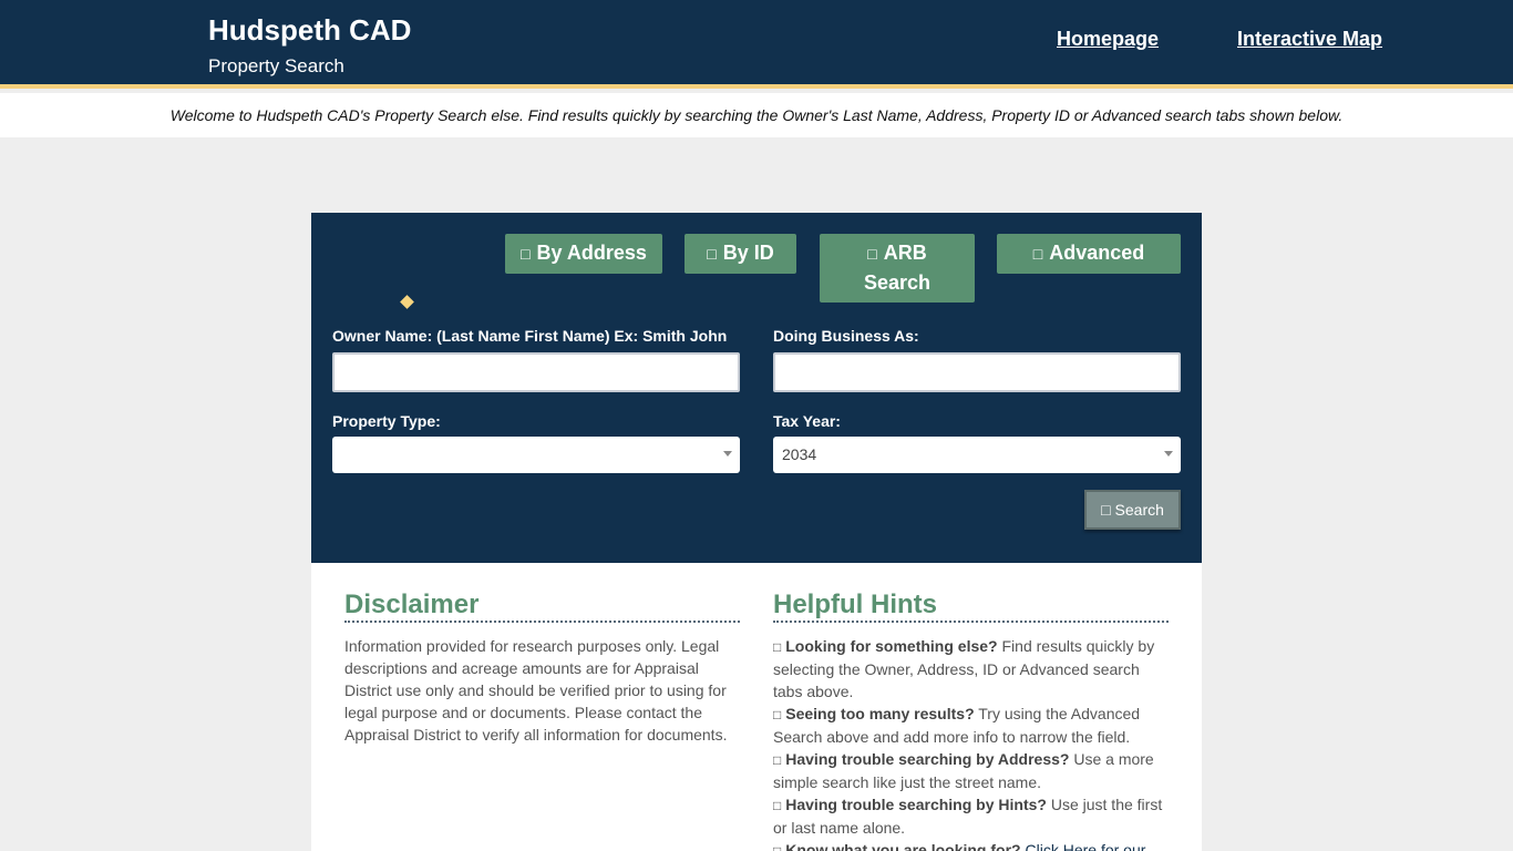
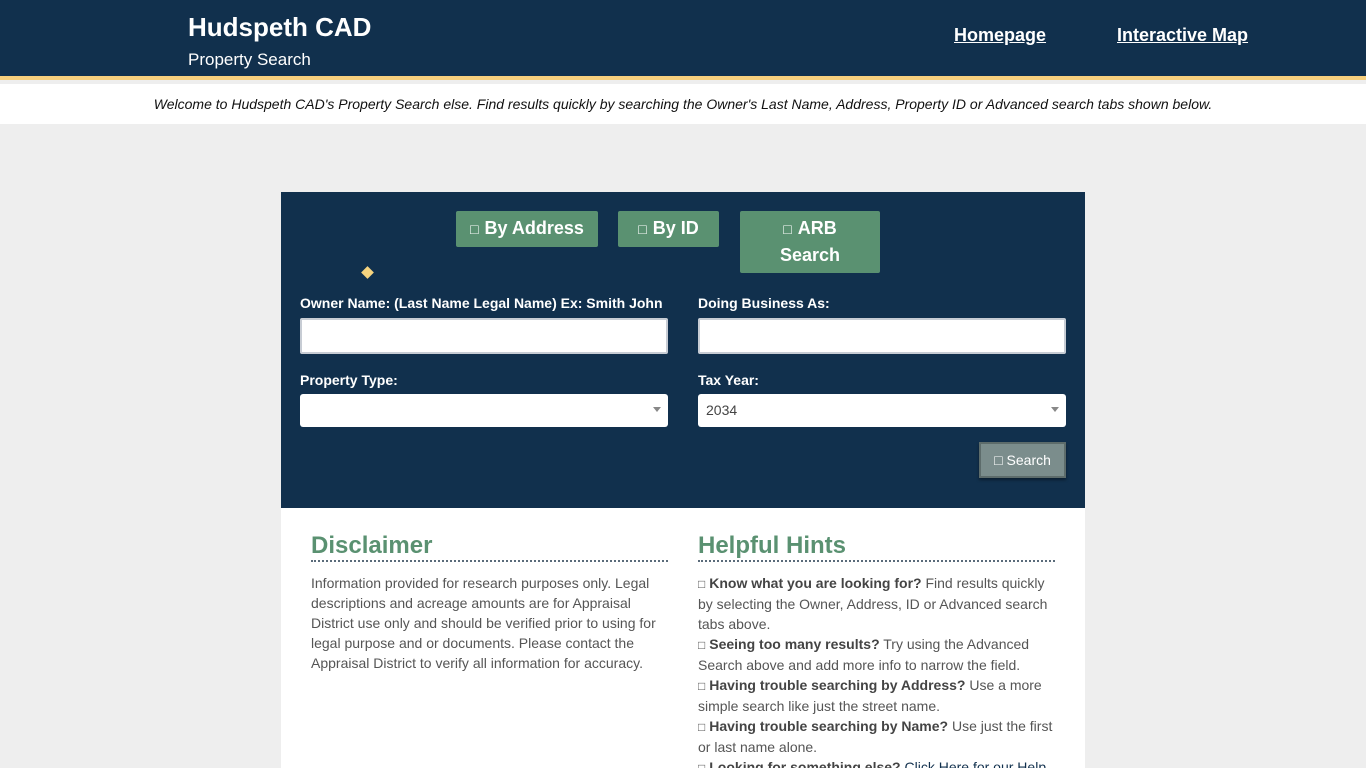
  Hudspeth CAD
  Property Search
  Homepage
  Interactive Map
  Welcome to Hudspeth CAD's Property Search else. Find results quickly by searching the Owner's Last Name, Address, Property ID or Advanced search tabs shown below.
  □ By Address
  □ By ID
  □ ARB
  Search
- □ Advanced
- Owner Name: (Last Name First Name) Ex: Smith John
+ Owner Name: (Last Name Legal Name) Ex: Smith John
  Doing Business As:
  Property Type:
  Tax Year:
  2034
  □ Search
  Disclaimer
- Information provided for research purposes only. Legal descriptions and acreage amounts are for Appraisal District use only and should be verified prior to using for legal purpose and or documents. Please contact the Appraisal District to verify all information for documents.
+ Information provided for research purposes only. Legal descriptions and acreage amounts are for Appraisal District use only and should be verified prior to using for legal purpose and or documents. Please contact the Appraisal District to verify all information for accuracy.
  Helpful Hints
- □ Looking for something else? Find results quickly by selecting the Owner, Address, ID or Advanced search tabs above.
+ □ Know what you are looking for? Find results quickly by selecting the Owner, Address, ID or Advanced search tabs above.
  □ Seeing too many results? Try using the Advanced Search above and add more info to narrow the field.
  □ Having trouble searching by Address? Use a more simple search like just the street name.
- □ Having trouble searching by Hints? Use just the first or last name alone.
+ □ Having trouble searching by Name? Use just the first or last name alone.
- Know what you are looking for? Click Here for our
+ Looking for something else? Click Here for our Help
